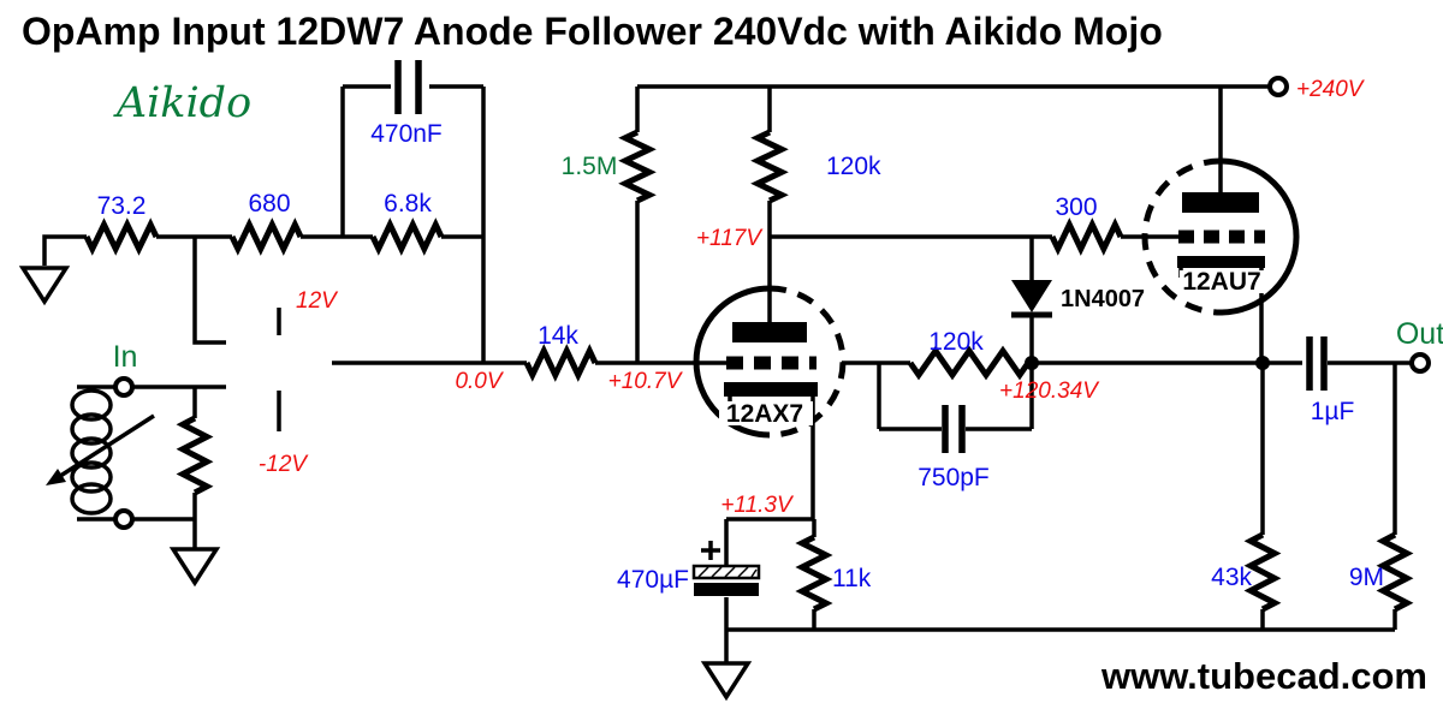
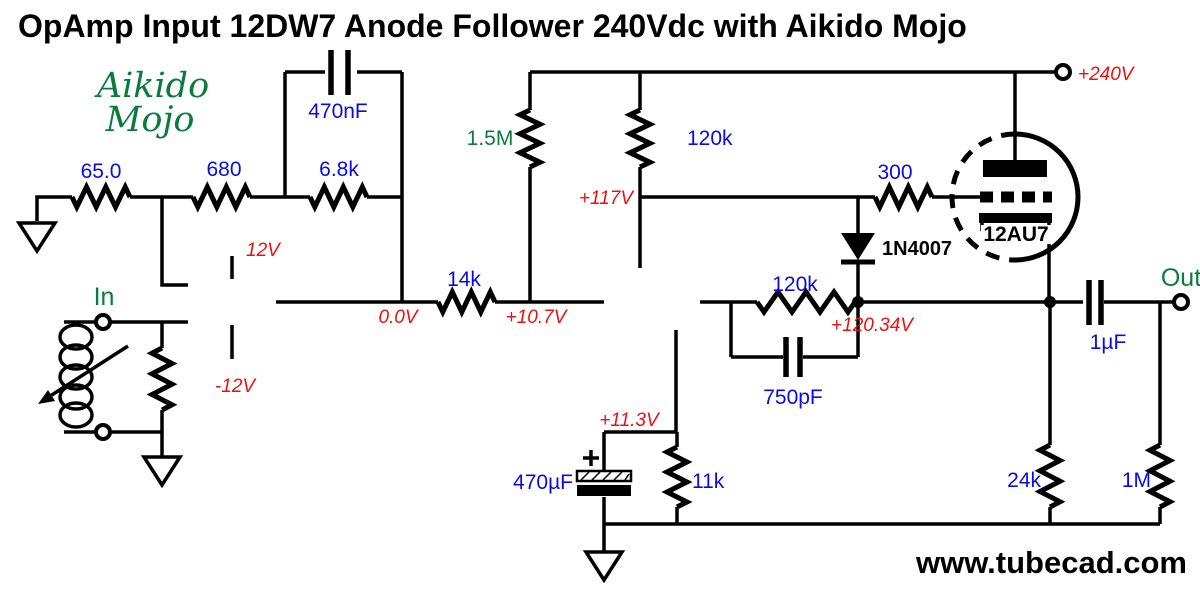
- 12AX7
  12AU7
  OpAmp Input 12DW7 Anode Follower 240Vdc with Aikido Mojo
  Aikido
+ Mojo
  www.tubecad.com
- 73.2
+ 65.0
  680
  6.8k
  470nF
  1.5M
  120k
  14k
  300
  120k
  750pF
  1µF
  470µF
  11k
- 43k
+ 24k
- 9M
+ 1M
  12V
  -12V
  0.0V
  +10.7V
  +117V
  +11.3V
  +120.34V
  +240V
  In
  Out
  1N4007
